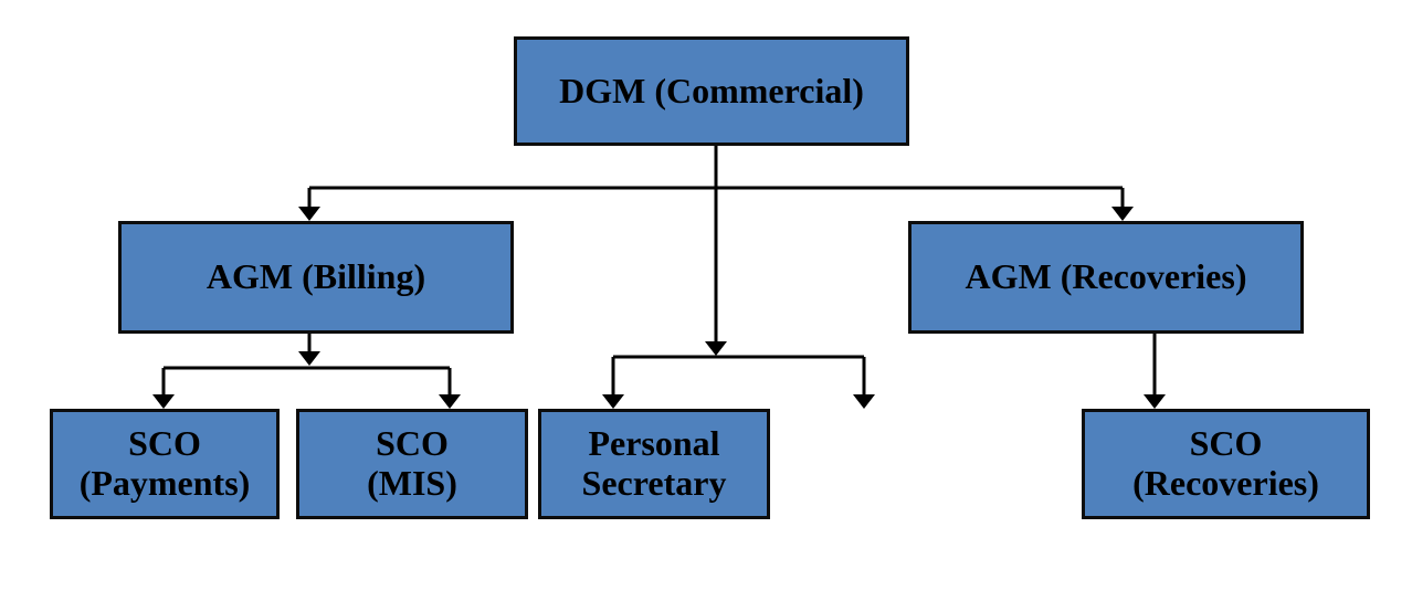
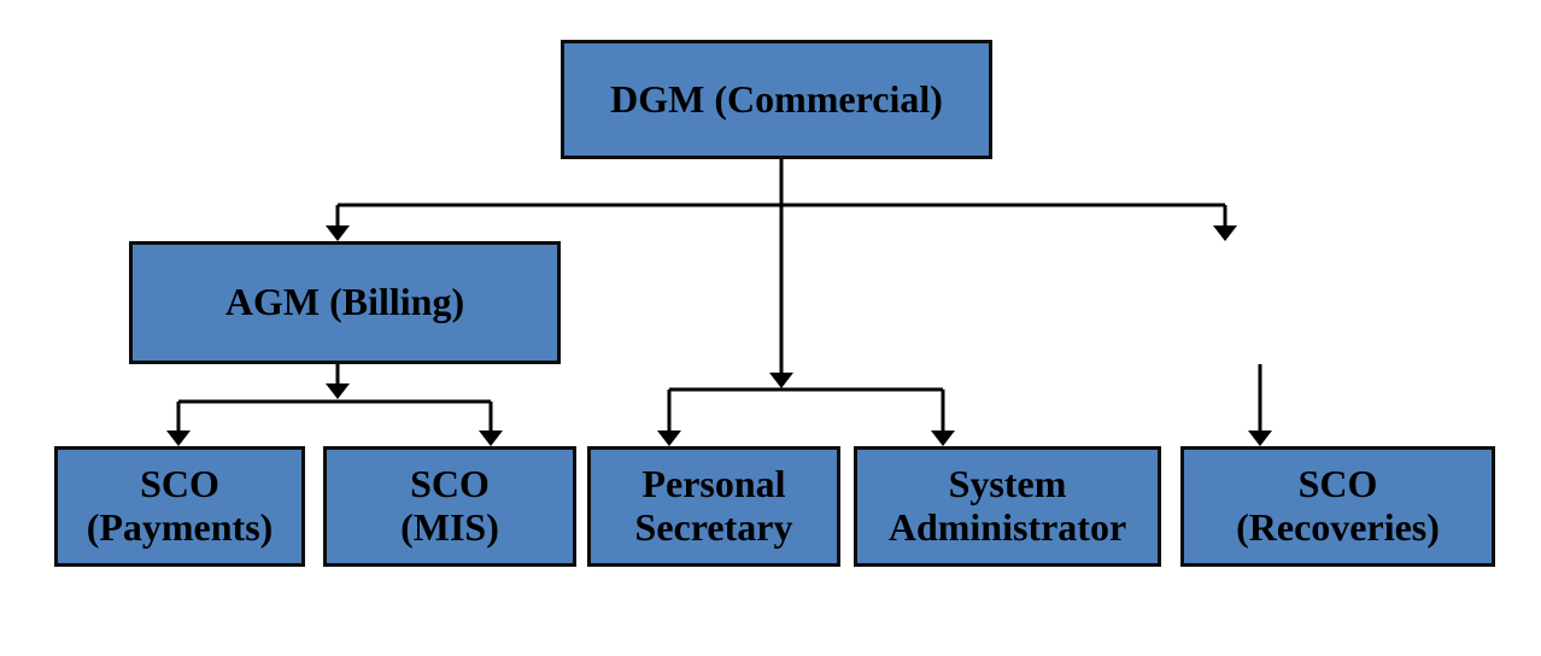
  DGM (Commercial)
  AGM (Billing)
- AGM (Recoveries)
  SCO
  (Payments)
  SCO
  (MIS)
  Personal
  Secretary
+ System
+ Administrator
  SCO
  (Recoveries)
